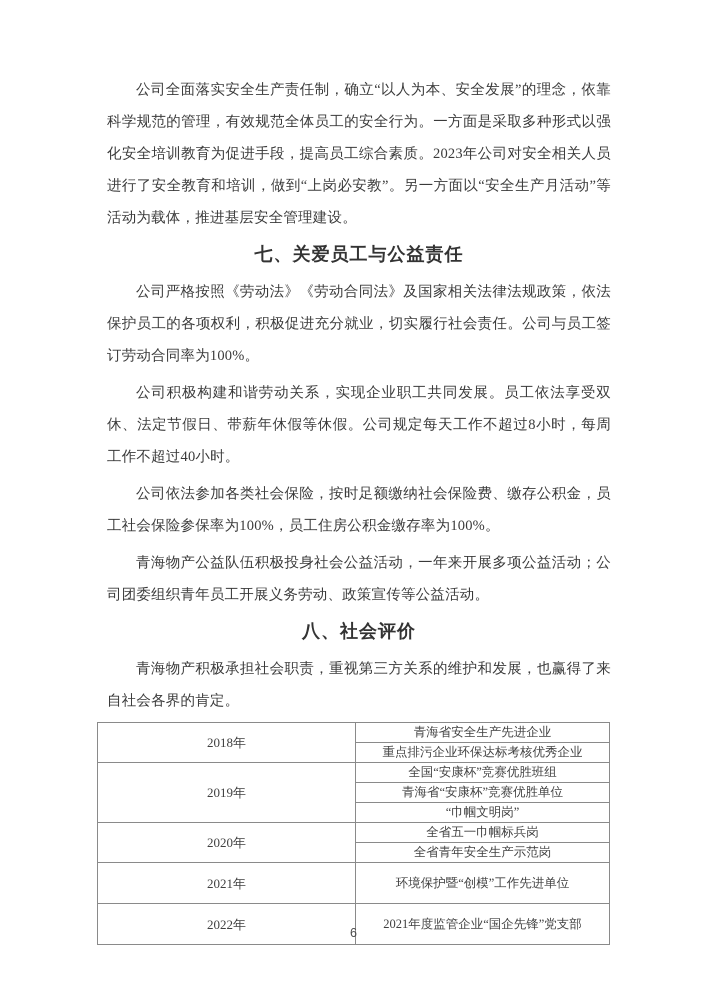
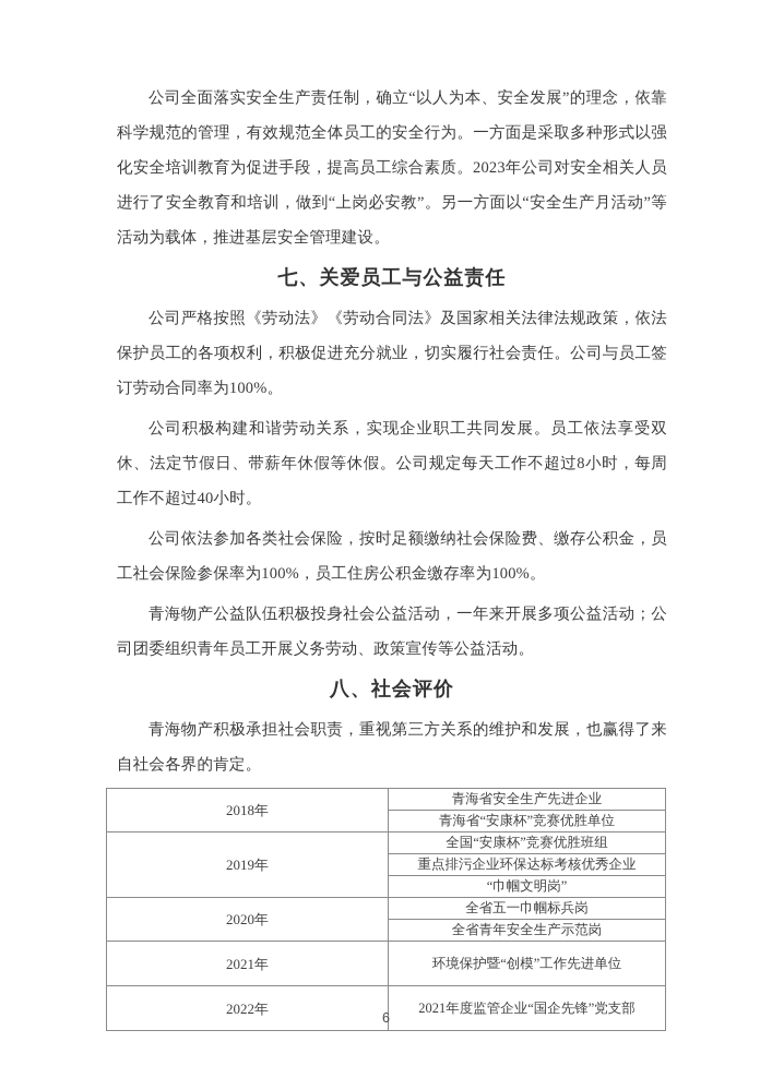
  公司全面落实安全生产责任制，确立“以人为本、安全发展”的理念，依靠科学规范的管理，有效规范全体员工的安全行为。一方面是采取多种形式以强化安全培训教育为促进手段，提高员工综合素质。2023年公司对安全相关人员进行了安全教育和培训，做到“上岗必安教”。另一方面以“安全生产月活动”等活动为载体，推进基层安全管理建设。
  七、关爱员工与公益责任
  公司严格按照《劳动法》《劳动合同法》及国家相关法律法规政策，依法保护员工的各项权利，积极促进充分就业，切实履行社会责任。公司与员工签订劳动合同率为100%。
  公司积极构建和谐劳动关系，实现企业职工共同发展。员工依法享受双休、法定节假日、带薪年休假等休假。公司规定每天工作不超过8小时，每周工作不超过40小时。
  公司依法参加各类社会保险，按时足额缴纳社会保险费、缴存公积金，员工社会保险参保率为100%，员工住房公积金缴存率为100%。
  青海物产公益队伍积极投身社会公益活动，一年来开展多项公益活动；公司团委组织青年员工开展义务劳动、政策宣传等公益活动。
  八、社会评价
  青海物产积极承担社会职责，重视第三方关系的维护和发展，也赢得了来自社会各界的肯定。
  2018年	青海省安全生产先进企业
- 重点排污企业环保达标考核优秀企业
+ 青海省“安康杯”竞赛优胜单位
  2019年	全国“安康杯”竞赛优胜班组
- 青海省“安康杯”竞赛优胜单位
+ 重点排污企业环保达标考核优秀企业
  “巾帼文明岗”
  2020年	全省五一巾帼标兵岗
  全省青年安全生产示范岗
  2021年	环境保护暨“创模”工作先进单位
  2022年	2021年度监管企业“国企先锋”党支部
  6
